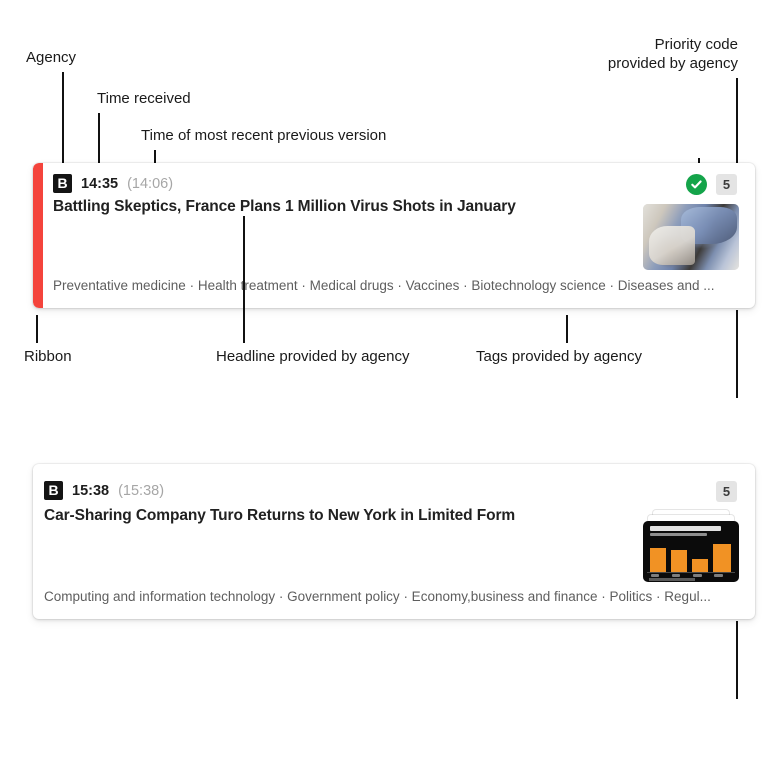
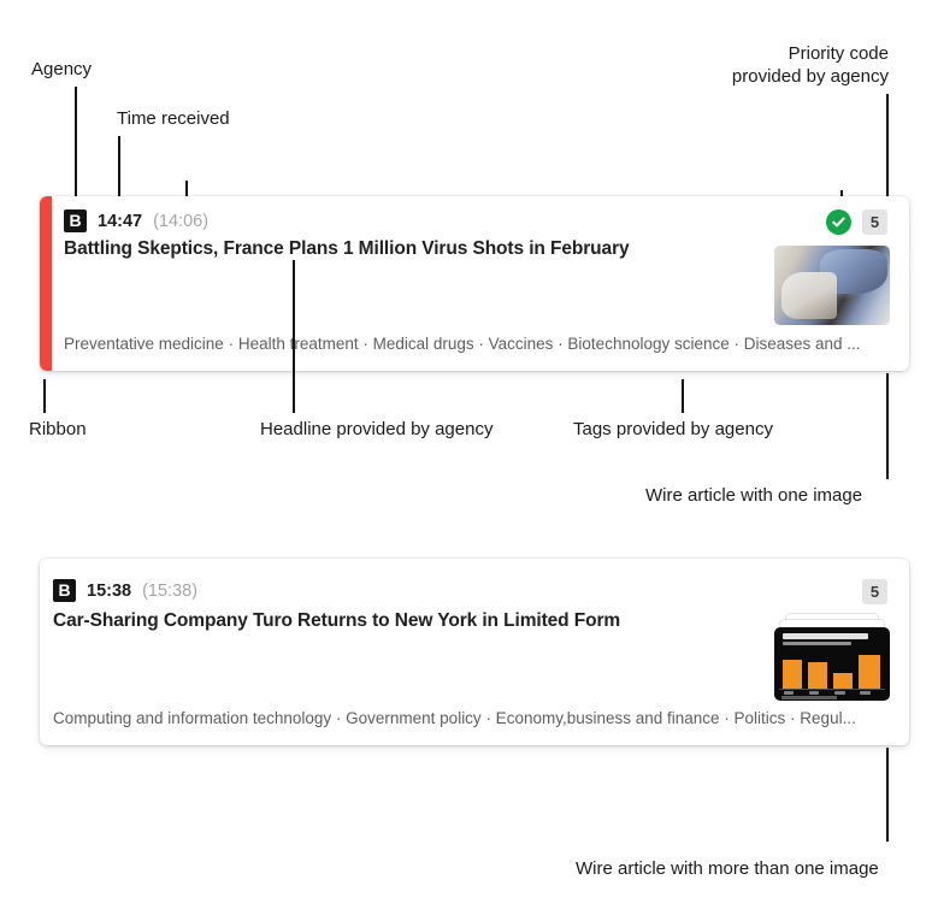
  Agency
  Time received
- Time of most recent previous version
  Priority code
  provided by agency
  B
- 14:35
+ 14:47
  (14:06)
- Battling Skeptics, France Plans 1 Million Virus Shots in January
+ Battling Skeptics, France Plans 1 Million Virus Shots in February
  5
  Preventative medicine · Healthreatment · Medical drugs · Vaccines · Biotechnology science · Diseases and ...
  Ribbon
  Headline provided by agency
  Tags provided by agency
+ Wire article with one image
  B
  15:38
  (15:38)
  Car-Sharing Company Turo Returns to New York in Limited Form
  5
  Computing and information technology · Government policy · Economy,business and finance · Politics · Regul...
+ Wire article with more than one image
